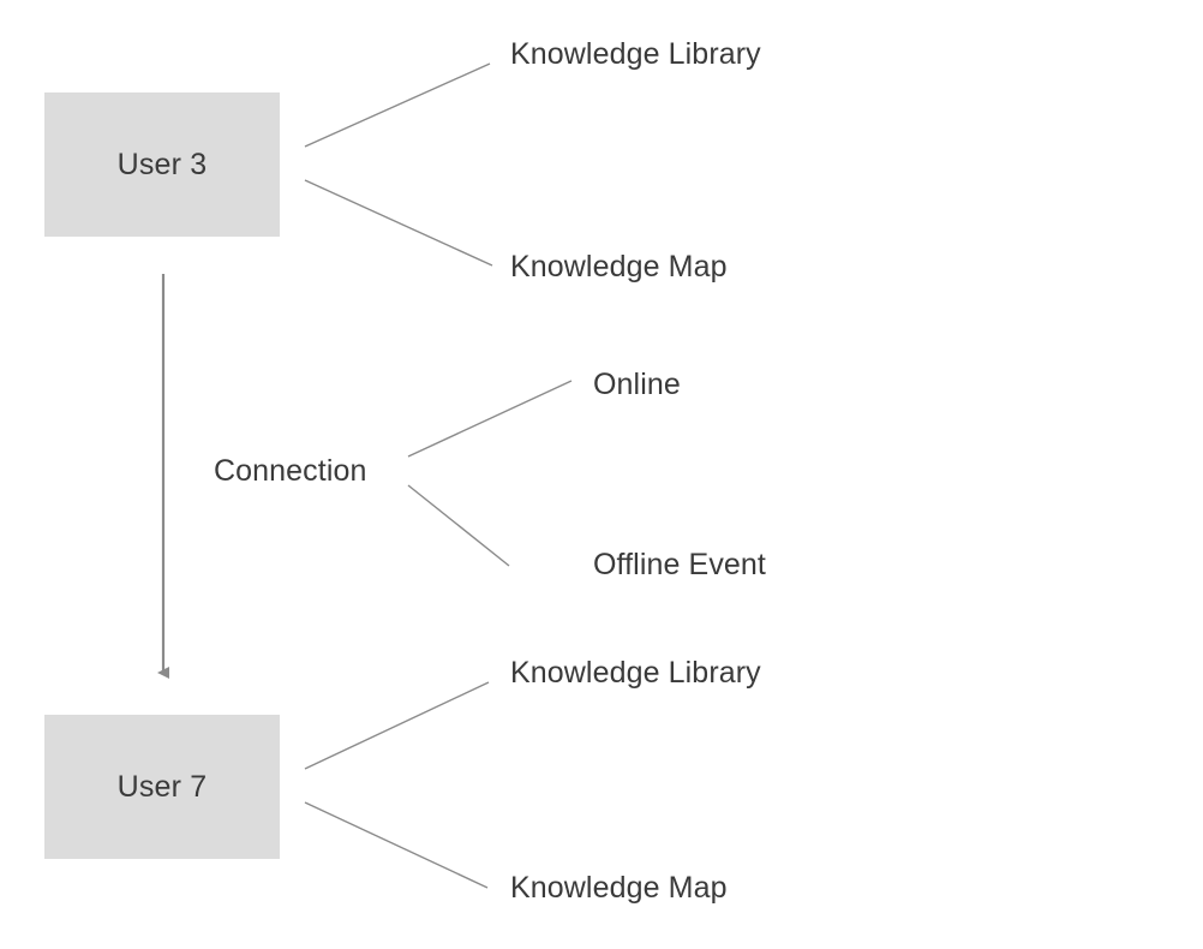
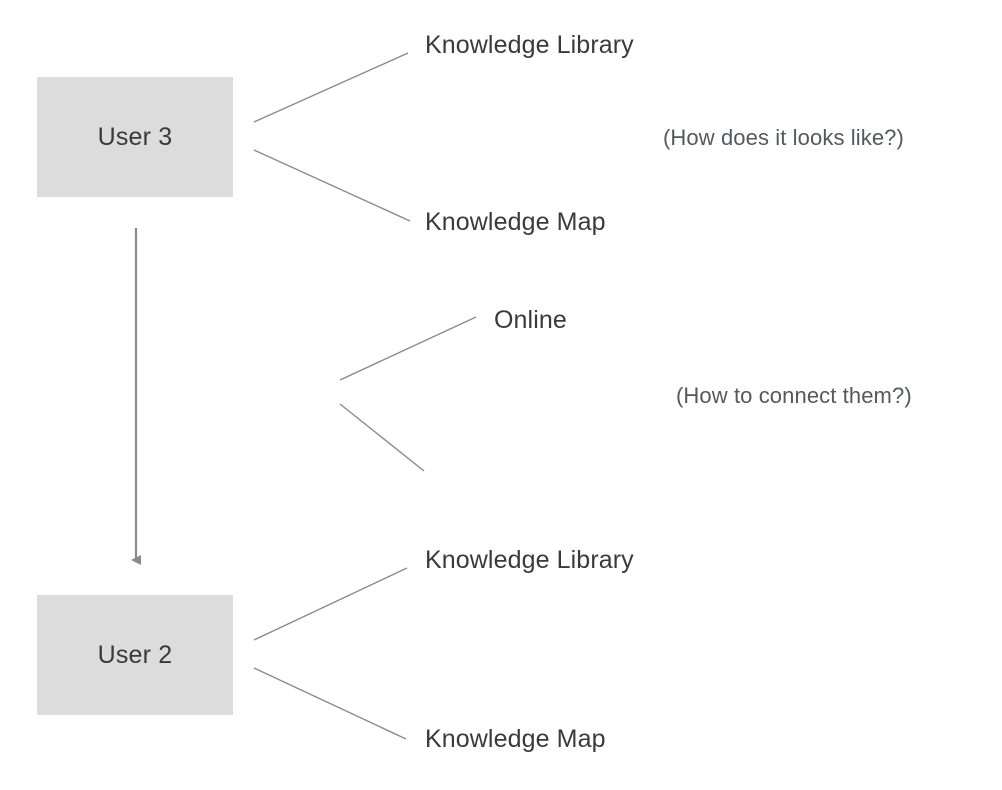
  User 3
- User 7
+ User 2
- Connection
  Knowledge Library
  Knowledge Map
  Online
- Offline Event
  Knowledge Library
  Knowledge Map
+ (How does it looks like?)
+ (How to connect them?)
